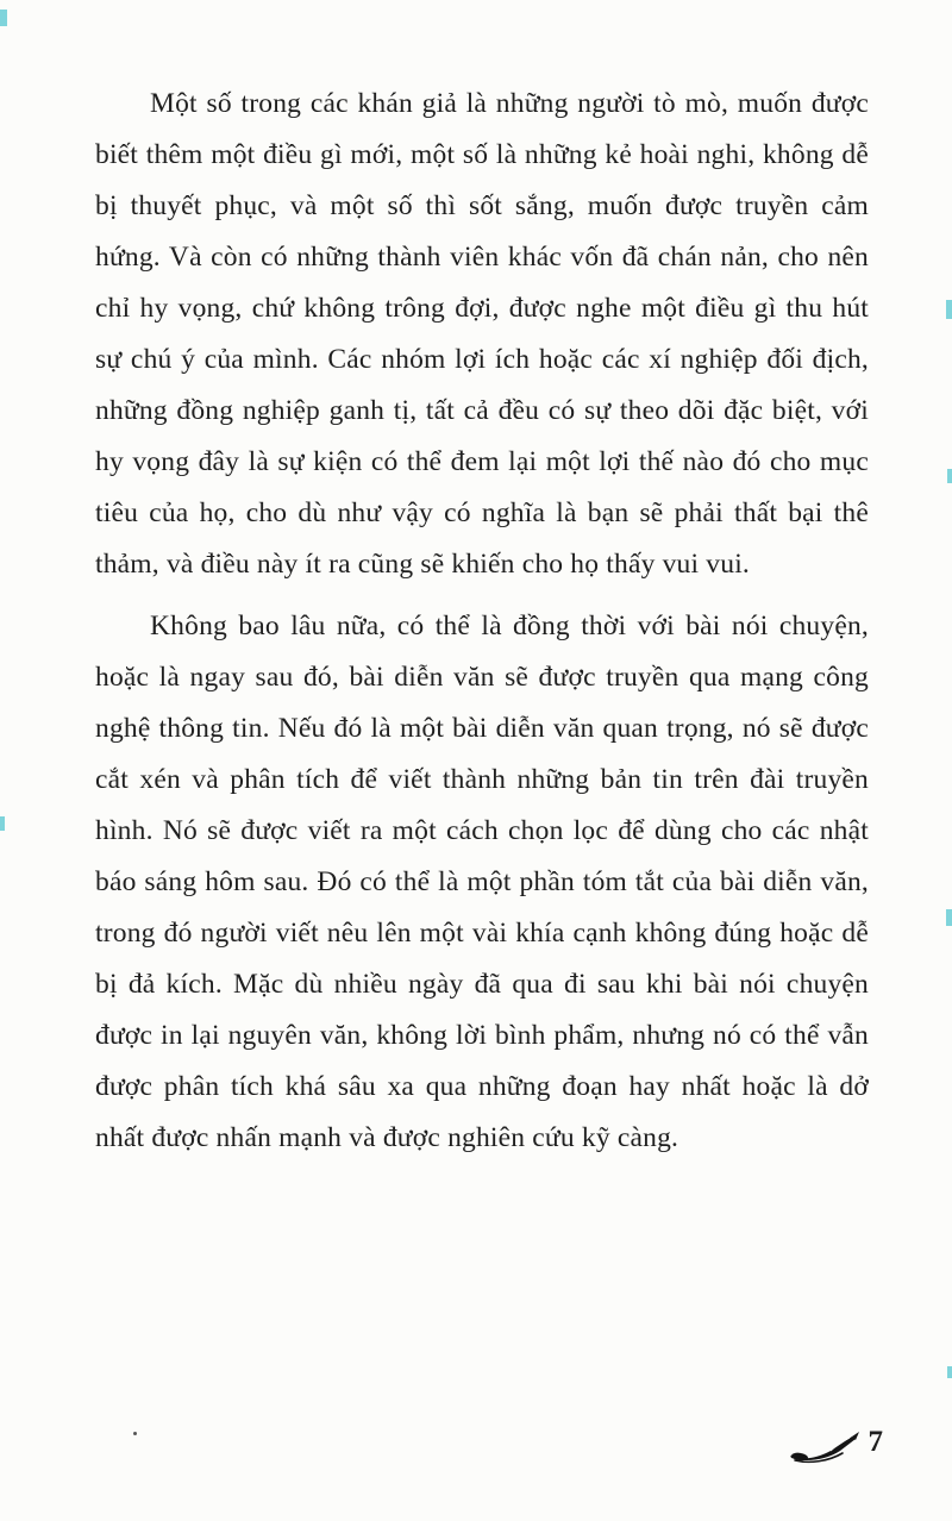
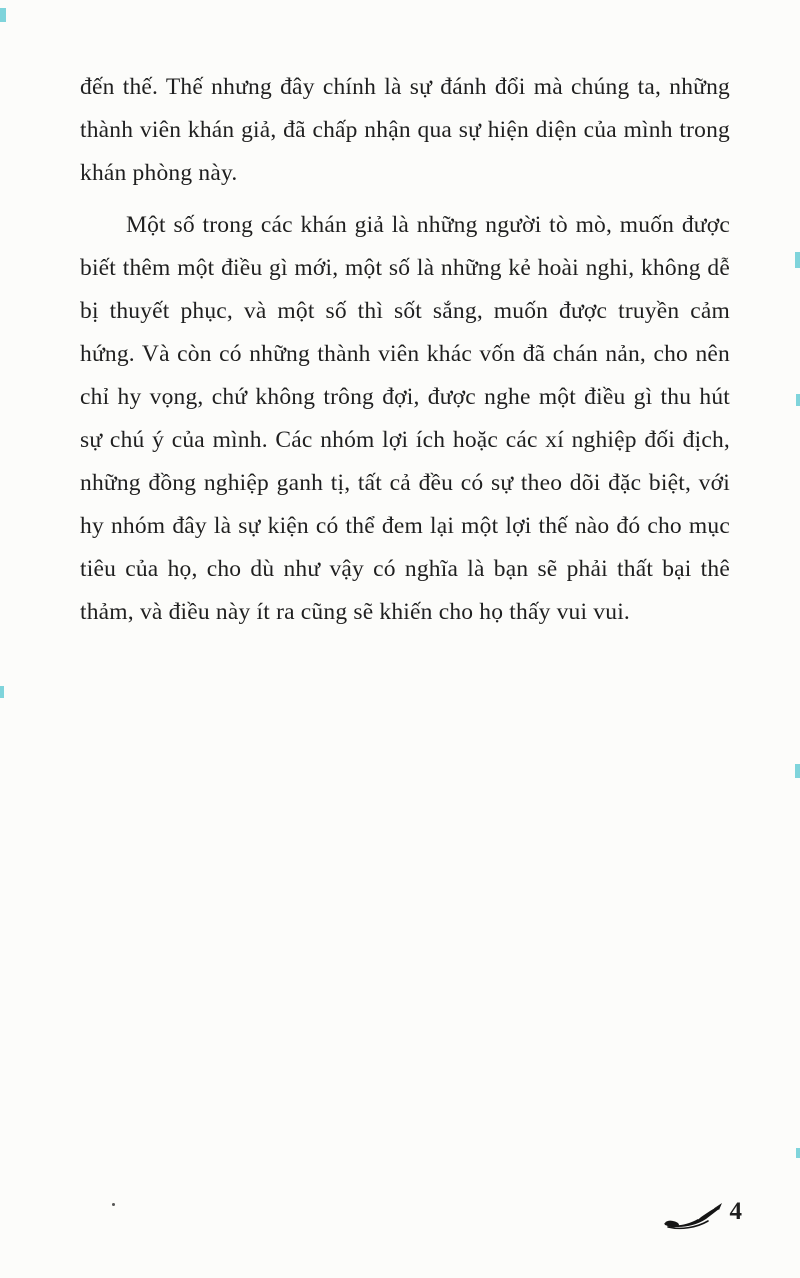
+ đến thế. Thế nhưng đây chính là sự đánh đổi mà chúng ta, những thành viên khán giả, đã chấp nhận qua sự hiện diện của mình trong khán phòng này.
- Một số trong các khán giả là những người tò mò, muốn được biết thêm một điều gì mới, một số là những kẻ hoài nghi, không dễ bị thuyết phục, và một số thì sốt sắng, muốn được truyền cảm hứng. Và còn có những thành viên khác vốn đã chán nản, cho nên chỉ hy vọng, chứ không trông đợi, được nghe một điều gì thu hút sự chú ý của mình. Các nhóm lợi ích hoặc các xí nghiệp đối địch, những đồng nghiệp ganh tị, tất cả đều có sự theo dõi đặc biệt, với hy vọng đây là sự kiện có thể đem lại một lợi thế nào đó cho mục tiêu của họ, cho dù như vậy có nghĩa là bạn sẽ phải thất bại thê thảm, và điều này ít ra cũng sẽ khiến cho họ thấy vui vui.
+ Một số trong các khán giả là những người tò mò, muốn được biết thêm một điều gì mới, một số là những kẻ hoài nghi, không dễ bị thuyết phục, và một số thì sốt sắng, muốn được truyền cảm hứng. Và còn có những thành viên khác vốn đã chán nản, cho nên chỉ hy vọng, chứ không trông đợi, được nghe một điều gì thu hút sự chú ý của mình. Các nhóm lợi ích hoặc các xí nghiệp đối địch, những đồng nghiệp ganh tị, tất cả đều có sự theo dõi đặc biệt, với hy nhóm đây là sự kiện có thể đem lại một lợi thế nào đó cho mục tiêu của họ, cho dù như vậy có nghĩa là bạn sẽ phải thất bại thê thảm, và điều này ít ra cũng sẽ khiến cho họ thấy vui vui.
- Không bao lâu nữa, có thể là đồng thời với bài nói chuyện, hoặc là ngay sau đó, bài diễn văn sẽ được truyền qua mạng công nghệ thông tin. Nếu đó là một bài diễn văn quan trọng, nó sẽ được cắt xén và phân tích để viết thành những bản tin trên đài truyền hình. Nó sẽ được viết ra một cách chọn lọc để dùng cho các nhật báo sáng hôm sau. Đó có thể là một phần tóm tắt của bài diễn văn, trong đó người viết nêu lên một vài khía cạnh không đúng hoặc dễ bị đả kích. Mặc dù nhiều ngày đã qua đi sau khi bài nói chuyện được in lại nguyên văn, không lời bình phẩm, nhưng nó có thể vẫn được phân tích khá sâu xa qua những đoạn hay nhất hoặc là dở nhất được nhấn mạnh và được nghiên cứu kỹ càng.
- 7
+ 4
